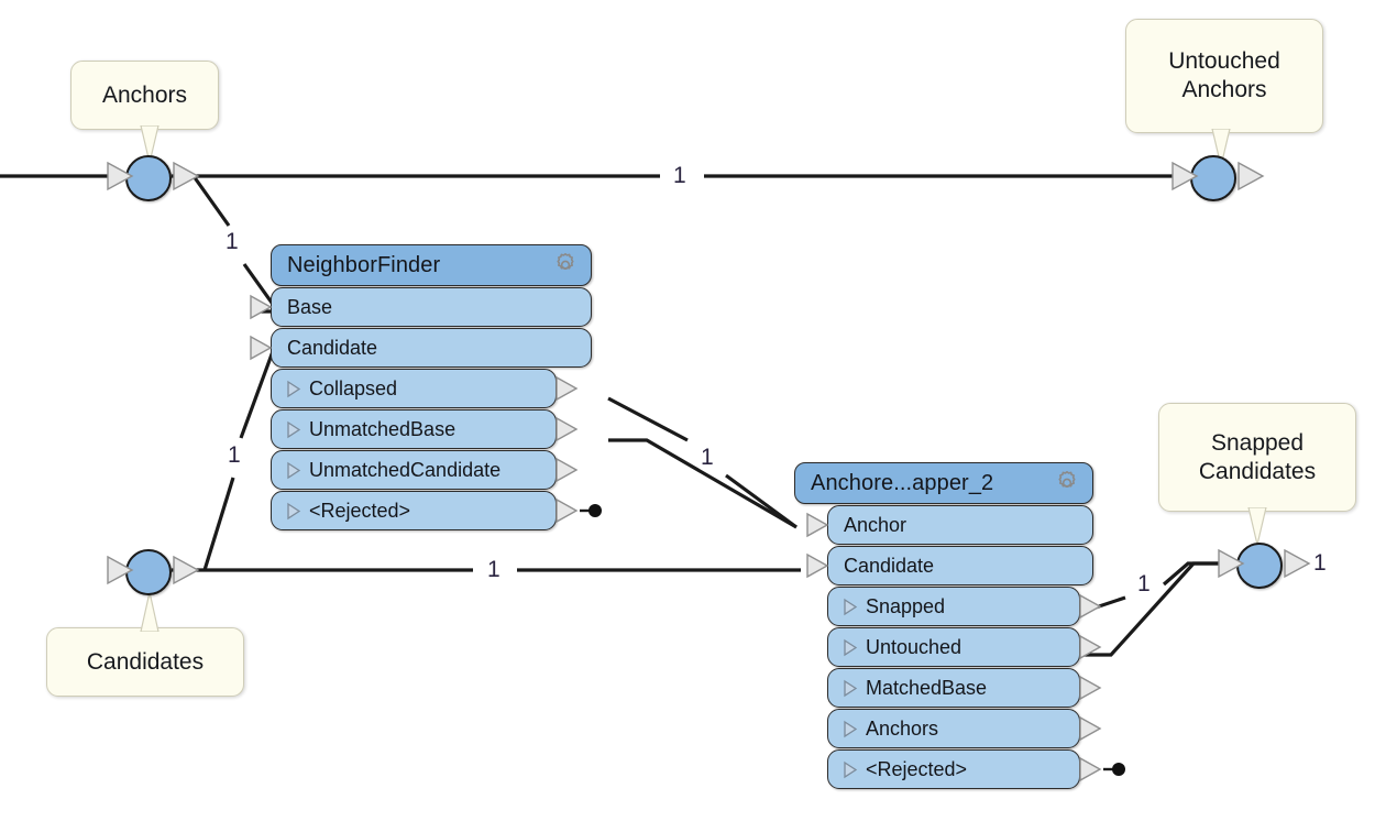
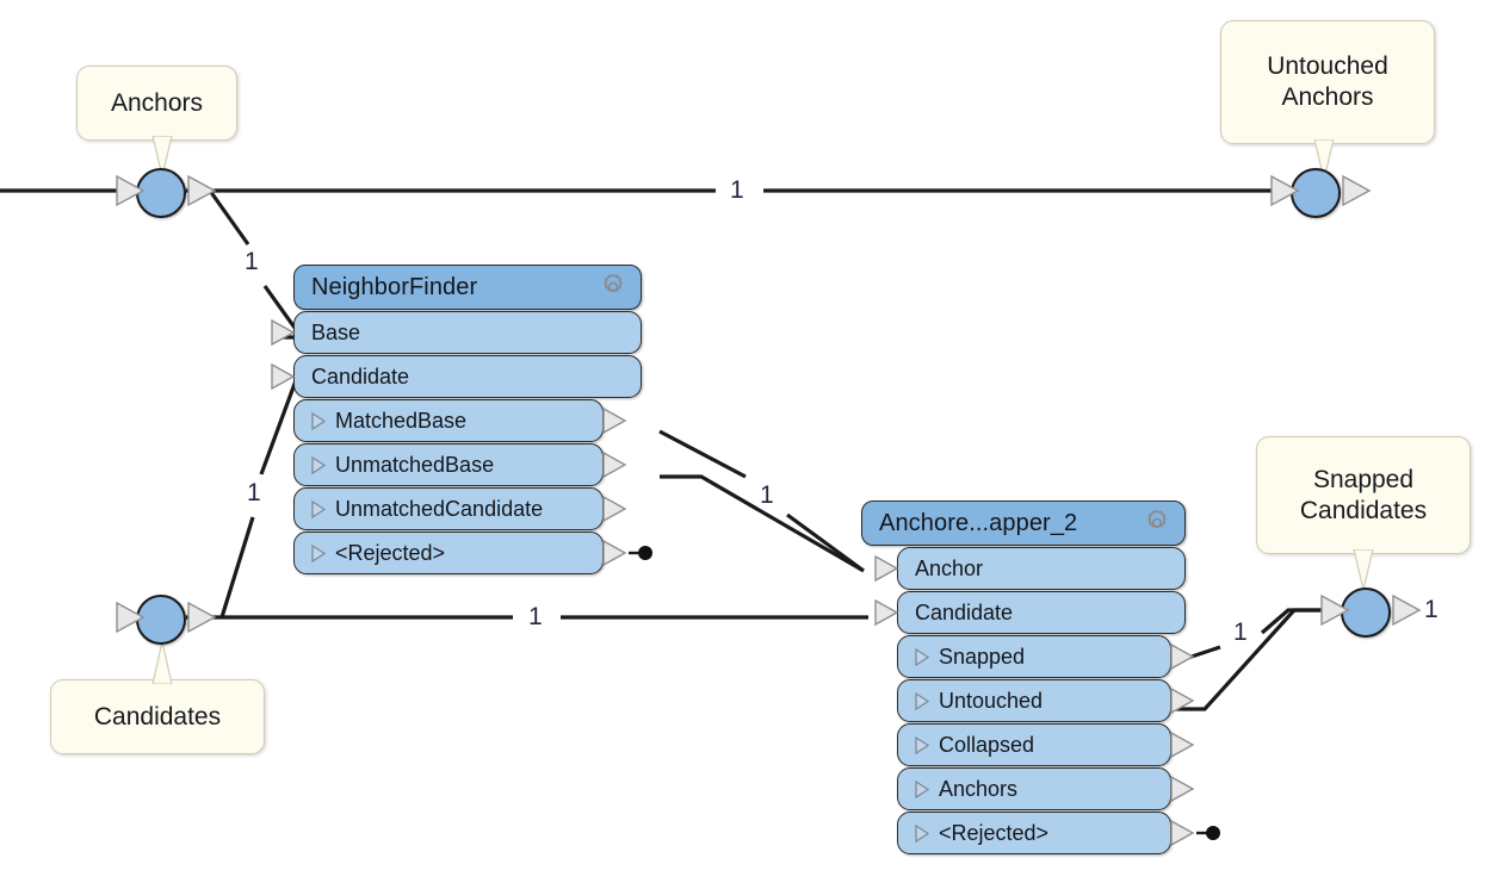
  Anchors
  Untouched
  Anchors
  Candidates
  Snapped
  Candidates
  NeighborFinder
  Base
  Candidate
- Collapsed
+ MatchedBase
  UnmatchedBase
  UnmatchedCandidate
  <Rejected>
  Anchore...apper_2
  Anchor
  Candidate
  Snapped
  Untouched
- MatchedBase
+ Collapsed
  Anchors
  <Rejected>
  1
  1
  1
  1
  1
  1
  1
